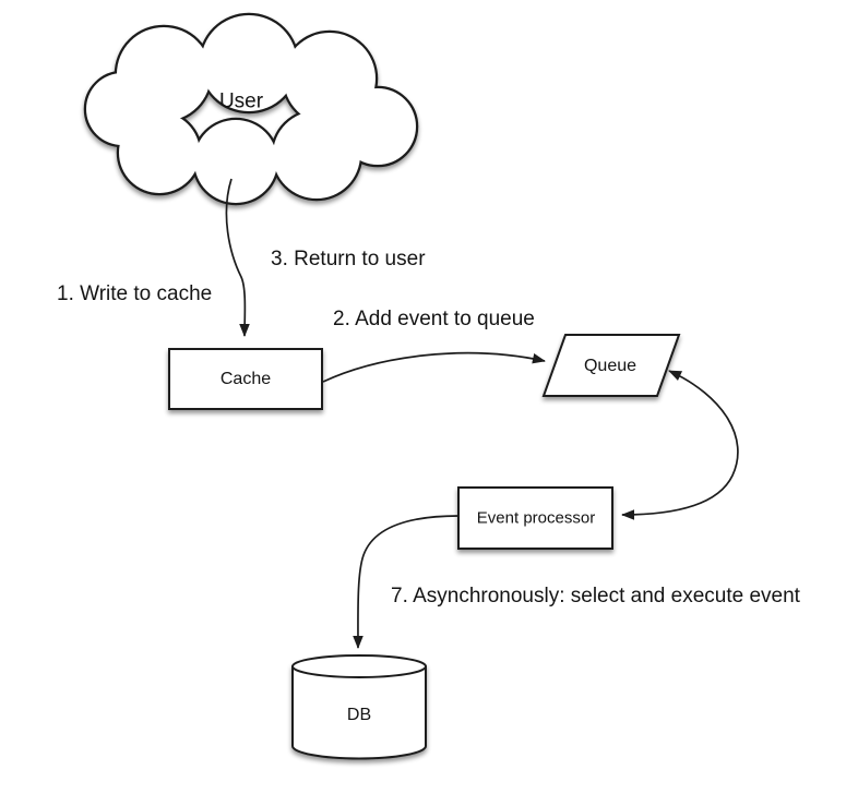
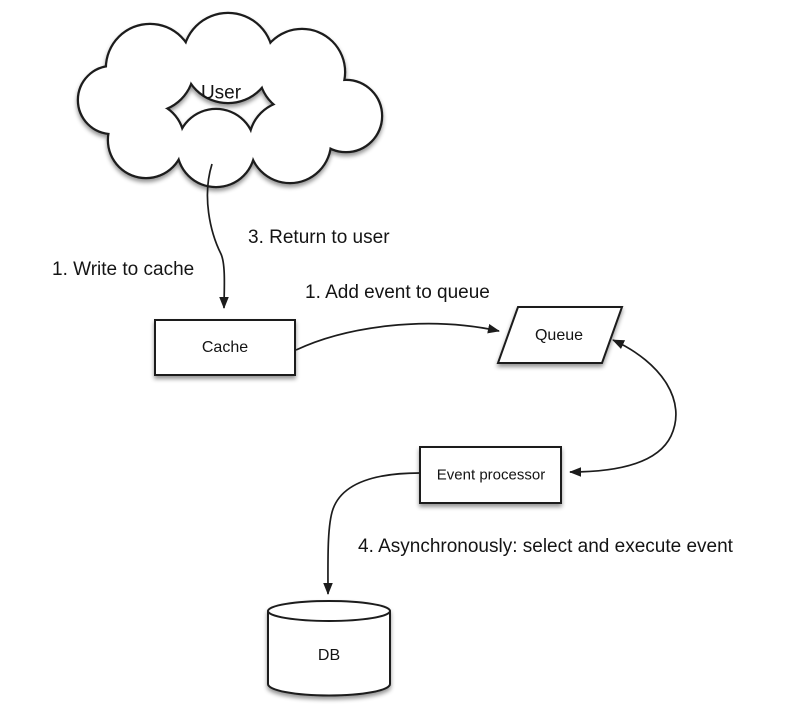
  User
  Cache
  Queue
  Event processor
  DB
  1. Write to cache
- 2. Add event to queue
+ 1. Add event to queue
  3. Return to user
- 7. Asynchronously: select and execute event
+ 4. Asynchronously: select and execute event
